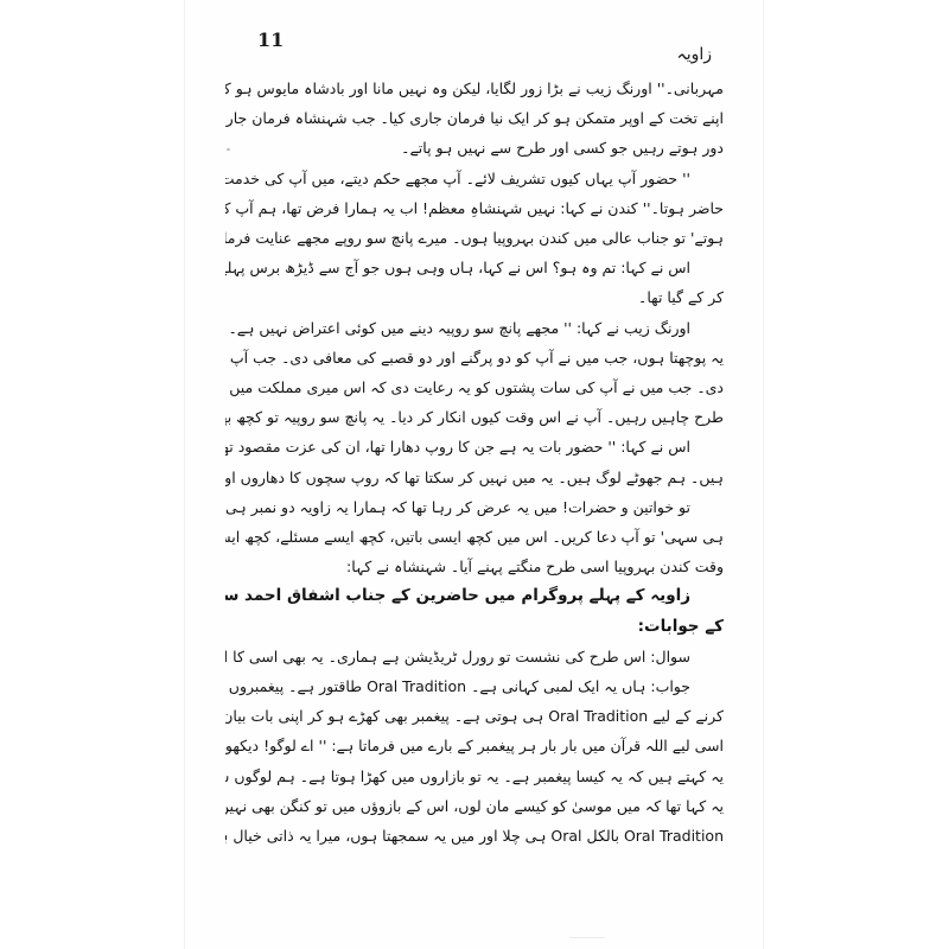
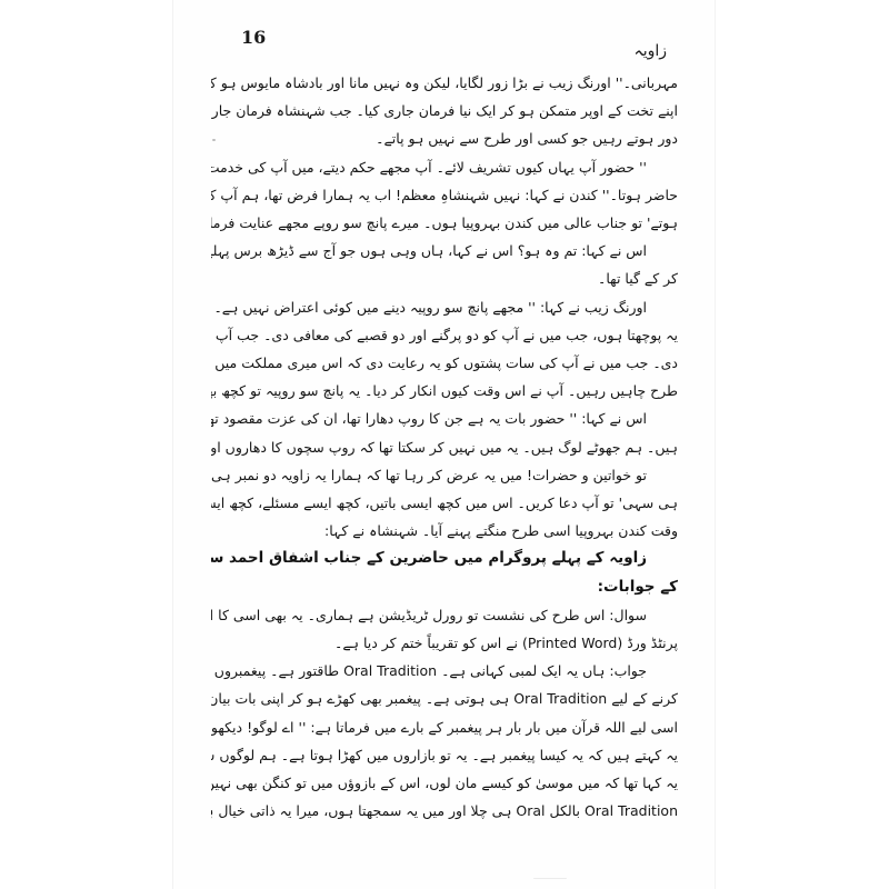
- 11
+ 16
  زاویہ
  مہربانی۔'' اورنگ زیب نے بڑا زور لگایا، لیکن وہ نہیں مانا اور بادشاہ مایوس ہو ک
  اپنے تخت کے اوپر متمکن ہو کر ایک نیا فرمان جاری کیا۔ جب شہنشاہ فرمان جار
  دور ہوتے رہیں جو کسی اور طرح سے نہیں ہو پاتے۔
  '' حضور آپ یہاں کیوں تشریف لائے۔ آپ مجھے حکم دیتے، میں آپ کی خدمت
  حاضر ہوتا۔'' کندن نے کہا: نہیں شہنشاہِ معظم! اب یہ ہمارا فرض تھا، ہم آپ ک
  ہوتے' تو جناب عالی میں کندن بہروپیا ہوں۔ میرے پانچ سو روپے مجھے عنایت فرما
  اس نے کہا: تم وہ ہو؟ اس نے کہا، ہاں وہی ہوں جو آج سے ڈیڑھ برس پہل
  کر کے گیا تھا۔
  اورنگ زیب نے کہا: '' مجھے پانچ سو روپیہ دینے میں کوئی اعتراض نہیں ہے۔
  یہ پوچھتا ہوں، جب میں نے آپ کو دو پرگنے اور دو قصبے کی معافی دی۔ جب آپ
  دی۔ جب میں نے آپ کی سات پشتوں کو یہ رعایت دی کہ اس میری مملکت میں
  طرح چاہیں رہیں۔ آپ نے اس وقت کیوں انکار کر دیا۔ یہ پانچ سو روپیہ تو کچھ ب
  اس نے کہا: '' حضور بات یہ ہے جن کا روپ دھارا تھا، ان کی عزت مقصود تھ
  ہیں۔ ہم جھوٹے لوگ ہیں۔ یہ میں نہیں کر سکتا تھا کہ روپ سچوں کا دھاروں او
  تو خواتین و حضرات! میں یہ عرض کر رہا تھا کہ ہمارا یہ زاویہ دو نمبر ہی
  ہی سہی' تو آپ دعا کریں۔ اس میں کچھ ایسی باتیں، کچھ ایسے مسئلے، کچھ ایس
  وقت کندن بہروپیا اسی طرح منگتے پہنے آیا۔ شہنشاہ نے کہا:
  زاویہ کے پہلے پروگرام میں حاضرین کے جناب اشفاق احمد س
  کے جوابات:
  سوال: اس طرح کی نشست تو رورل ٹریڈیشن ہے ہماری۔ یہ بھی اسی کا ا
+ پرنٹڈ ورڈ (Printed Word) نے اس کو تقریباً ختم کر دیا ہے۔
  جواب: ہاں یہ ایک لمبی کہانی ہے۔ Oral Tradition طاقتور ہے۔ پیغمبروں
  کرنے کے لیے Oral Tradition ہی ہوتی ہے۔ پیغمبر بھی کھڑے ہو کر اپنی بات بیان
  اسی لیے اللہ قرآن میں بار بار ہر پیغمبر کے بارے میں فرماتا ہے: '' اے لوگو! دیکھو
  یہ کہتے ہیں کہ یہ کیسا پیغمبر ہے۔ یہ تو بازاروں میں کھڑا ہوتا ہے۔ ہم لوگوں
  یہ کہا تھا کہ میں موسیٰ کو کیسے مان لوں، اس کے بازوؤں میں تو کنگن بھی نہی
  Oral Tradition بالکل Oral ہی چلا اور میں یہ سمجھتا ہوں، میرا یہ ذاتی خیال
